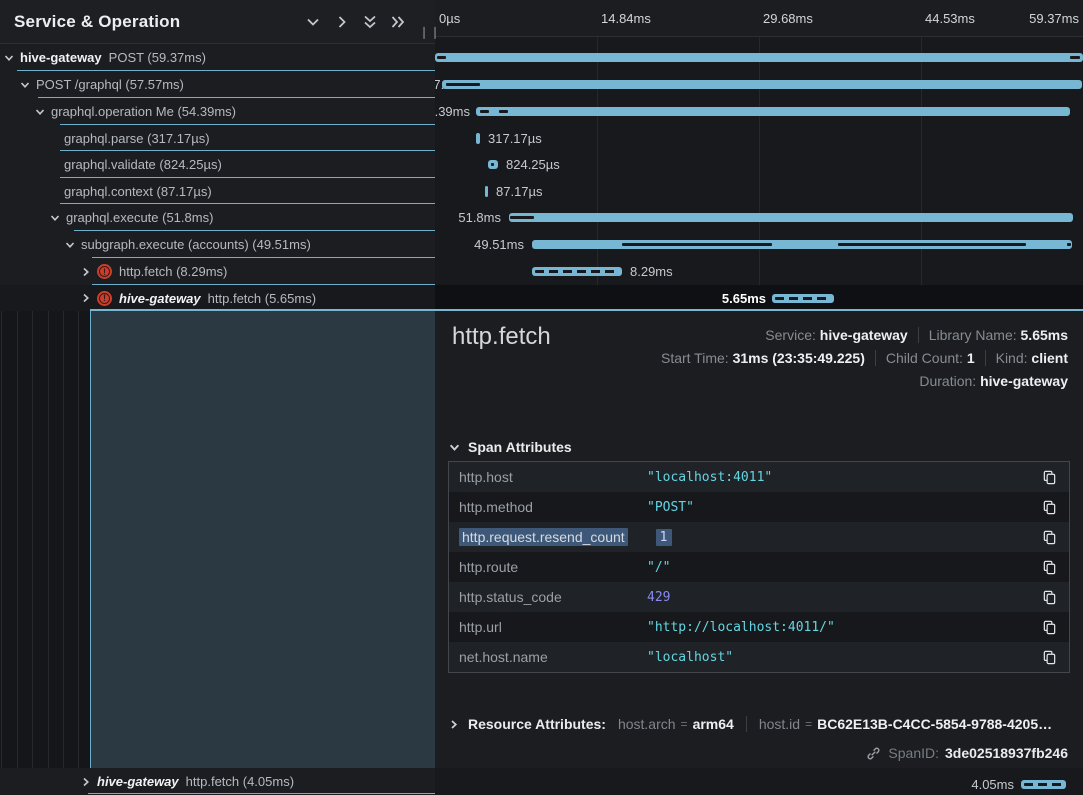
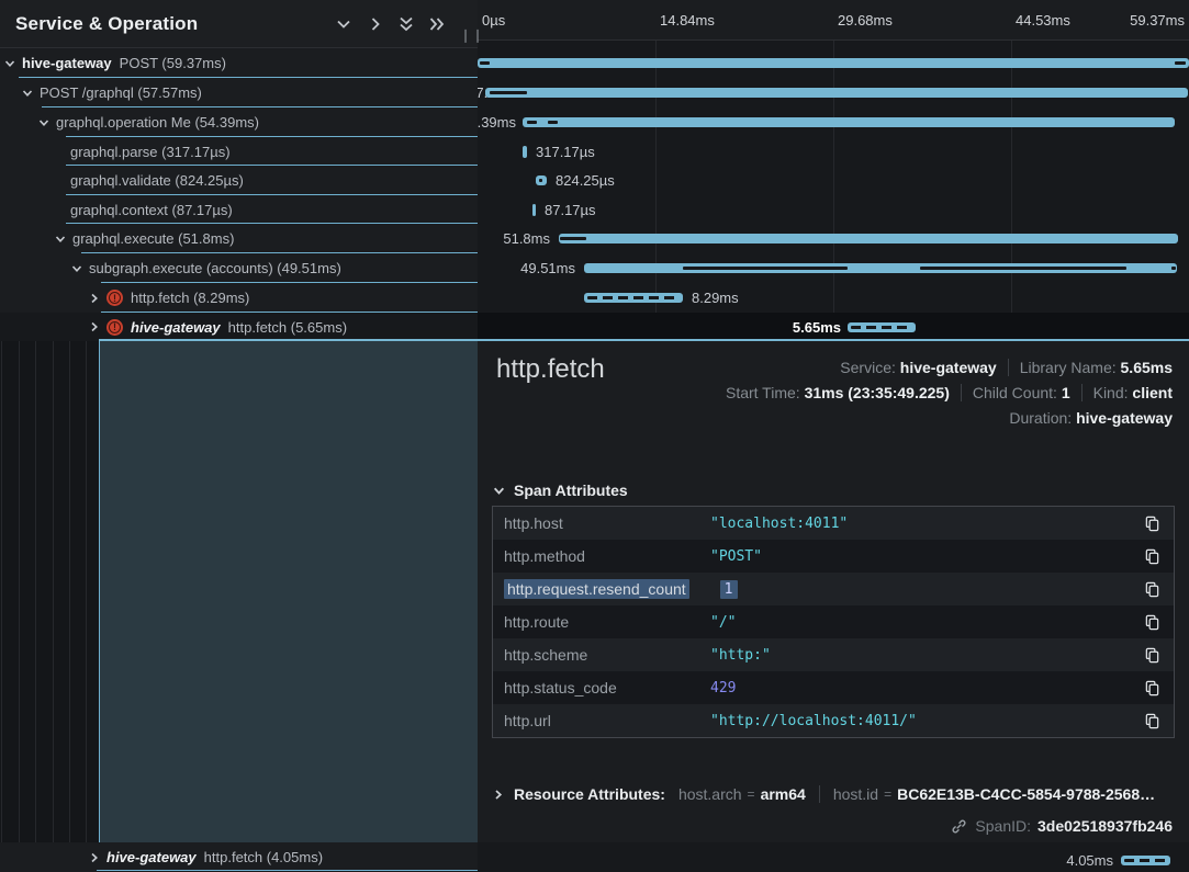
  0µs
  14.84ms
  29.68ms
  44.53ms
  59.37ms
  .39ms
  317.17µs
  824.25µs
  87.17µs
  51.8ms
  49.51ms
  8.29ms
  5.65ms
  4.05ms
  http.fetch
  Service: hive-gateway Library Name: 5.65ms
  Start Time: 31ms (23:35:49.225) Child Count: 1 Kind: client
  Duration: hive-gateway
  Span Attributes
  http.host
  "localhost:4011"
  http.method
  "POST"
  http.request.resend_count
  1
  http.route
  "/"
+ http.scheme
+ "http:"
  http.status_code
  429
  http.url
  "http://localhost:4011/"
- net.host.name
- "localhost"
  Resource Attributes:
  host.arch
  =
  arm64
  host.id
  =
- BC62E13B-C4CC-5854-9788-4205…
+ BC62E13B-C4CC-5854-9788-2568…
  SpanID:
  3de02518937fb246
  hive-gateway
  POST (59.37ms)
  POST /graphql (57.57ms)
  graphql.operation Me (54.39ms)
  graphql.parse (317.17µs)
  graphql.validate (824.25µs)
  graphql.context (87.17µs)
  graphql.execute (51.8ms)
  subgraph.execute (accounts) (49.51ms)
  http.fetch (8.29ms)
  hive-gateway
  http.fetch (5.65ms)
  hive-gateway
  http.fetch (4.05ms)
  Service & Operation
  ❘❘
